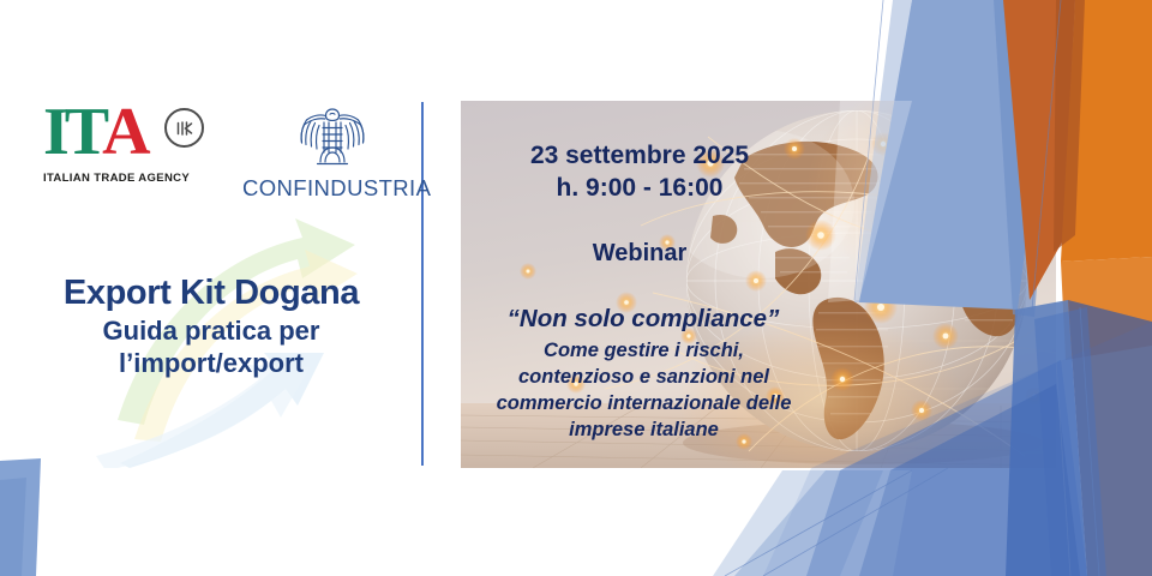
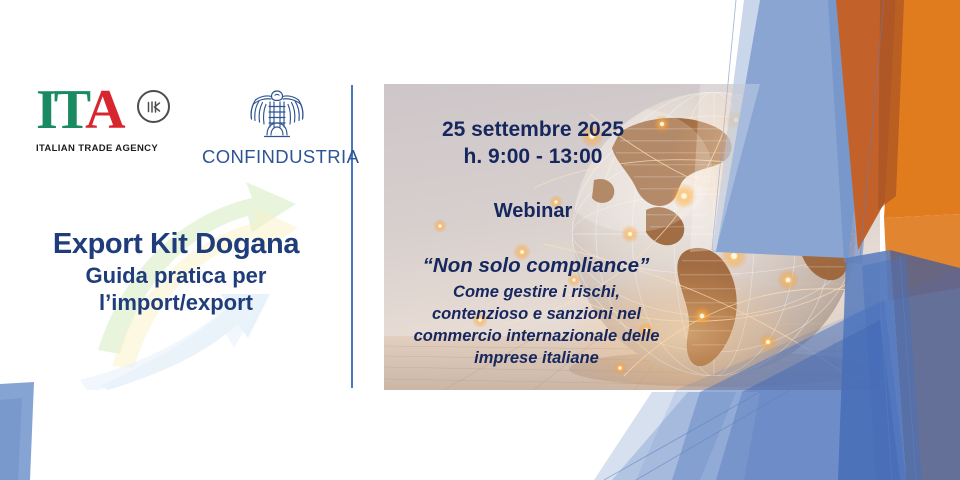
- 23 settembre 2025
+ 25 settembre 2025
- h. 9:00 - 16:00
+ h. 9:00 - 13:00
  Webinar
  “Non solo compliance”
  Come gestire i rischi,
  contenzioso e sanzioni nel
  commercio internazionale delle
  imprese italiane
  I
  T
  A
  ITALIAN TRADE AGENCY
  CONFINDUSTRIA
  Export Kit Dogana
  Guida pratica per
  l’import/export
